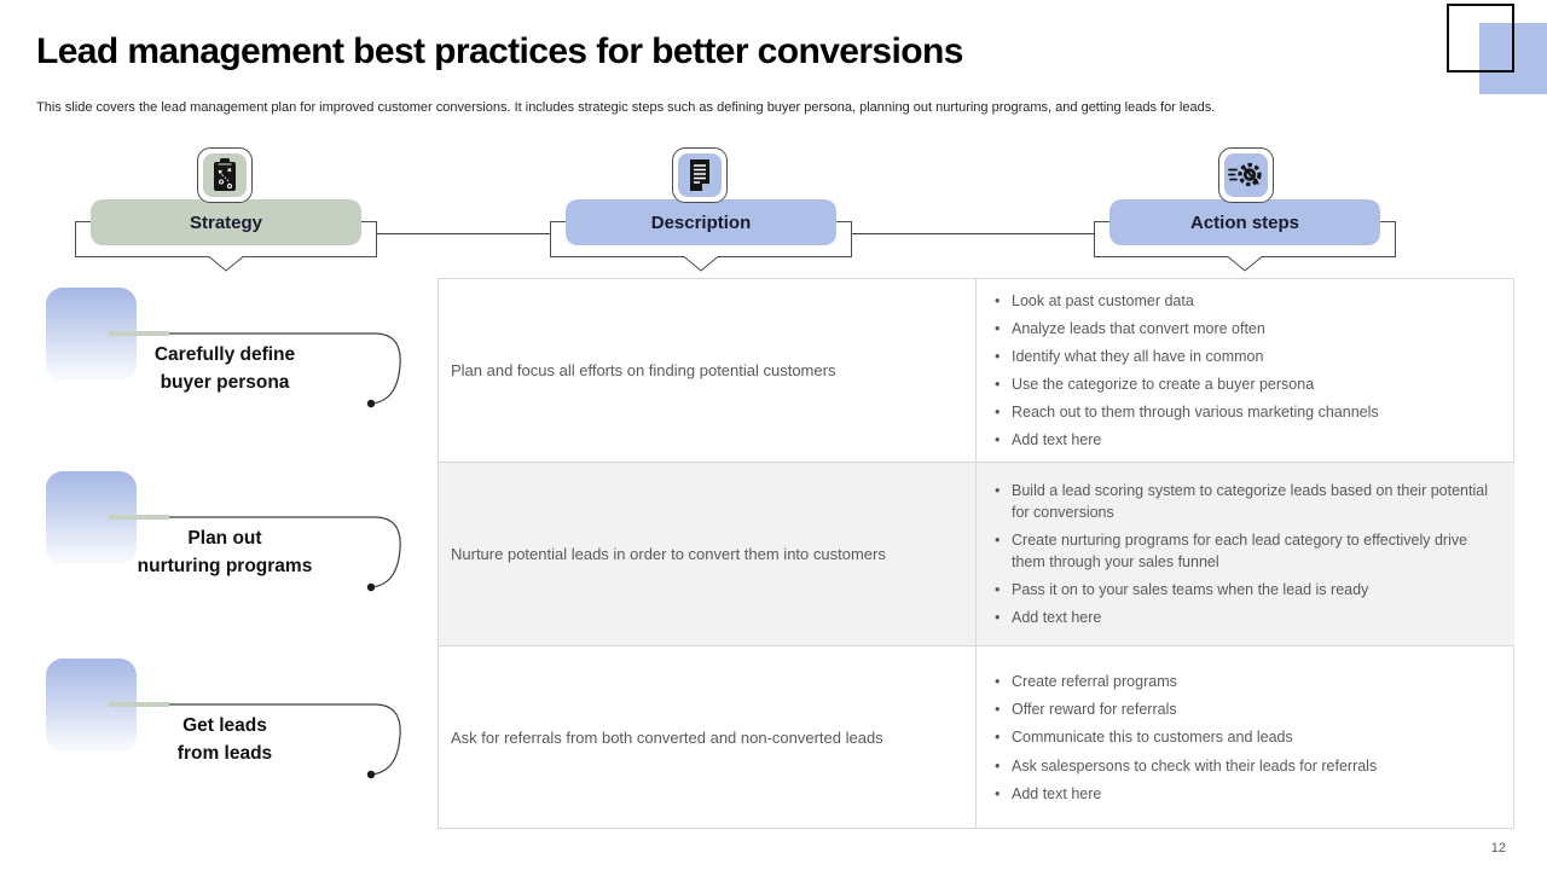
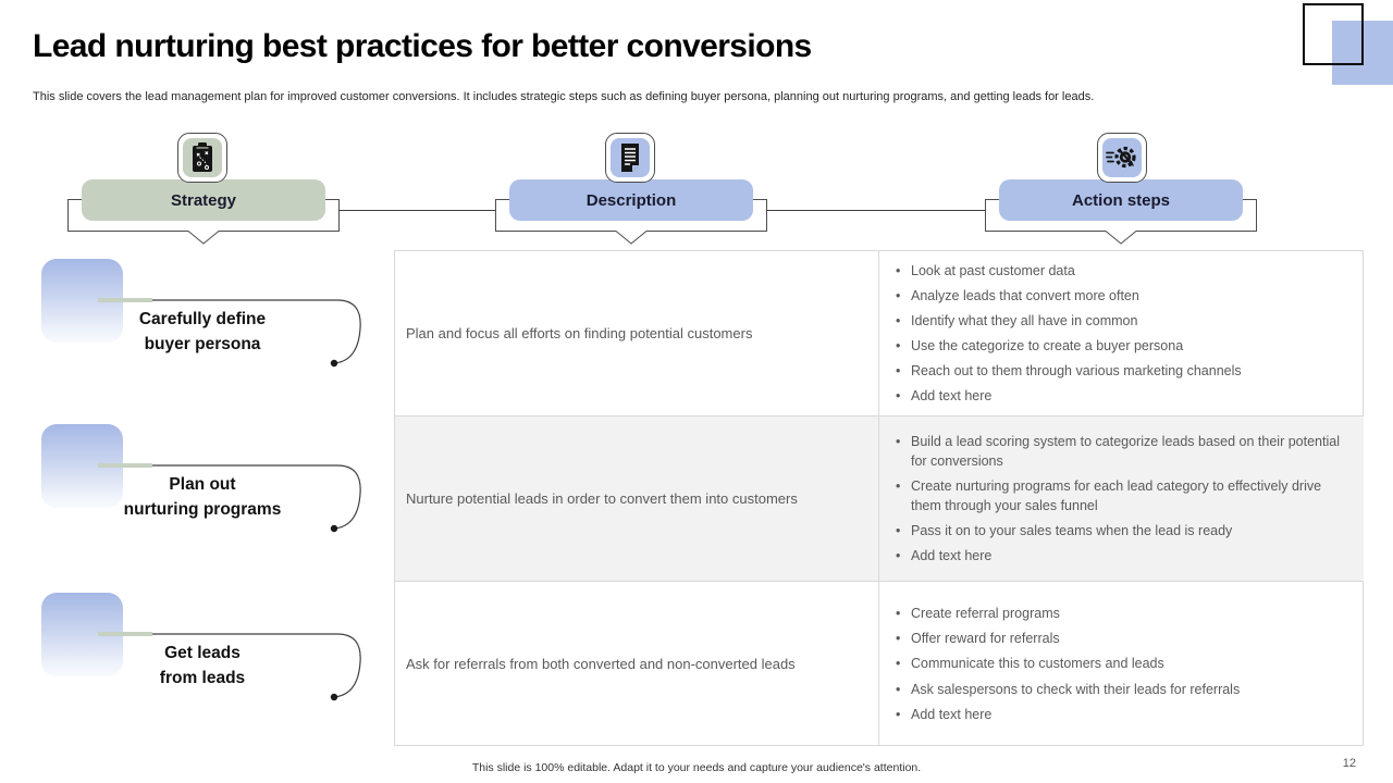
- Lead management best practices for better conversions
+ Lead nurturing best practices for better conversions
  This slide covers the lead management plan for improved customer conversions. It includes strategic steps such as defining buyer persona, planning out nurturing programs, and getting leads for leads.
  Strategy
  Description
  Action steps
  Carefully define
  buyer persona
  Plan out
  nurturing programs
  Get leads
  from leads
  Plan and focus all efforts on finding potential customers
  Look at past customer data
  Analyze leads that convert more often
  Identify what they all have in common
  Use the categorize to create a buyer persona
  Reach out to them through various marketing channels
  Add text here
  Nurture potential leads in order to convert them into customers
  Build a lead scoring system to categorize leads based on their potential for conversions
  Create nurturing programs for each lead category to effectively drive them through your sales funnel
  Pass it on to your sales teams when the lead is ready
  Add text here
  Ask for referrals from both converted and non-converted leads
  Create referral programs
  Offer reward for referrals
  Communicate this to customers and leads
  Ask salespersons to check with their leads for referrals
  Add text here
+ This slide is 100% editable. Adapt it to your needs and capture your audience's attention.
  12
